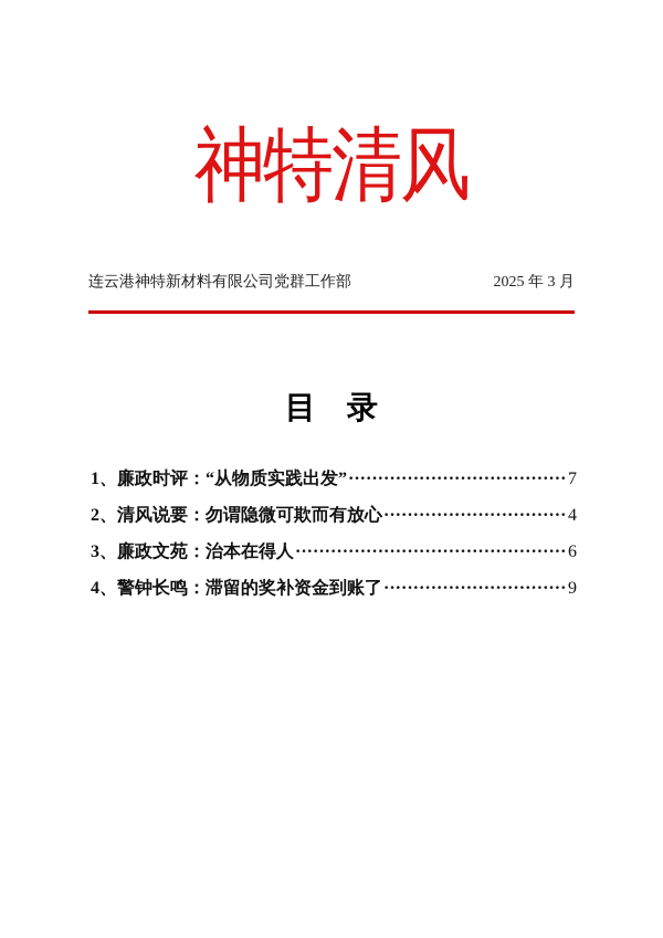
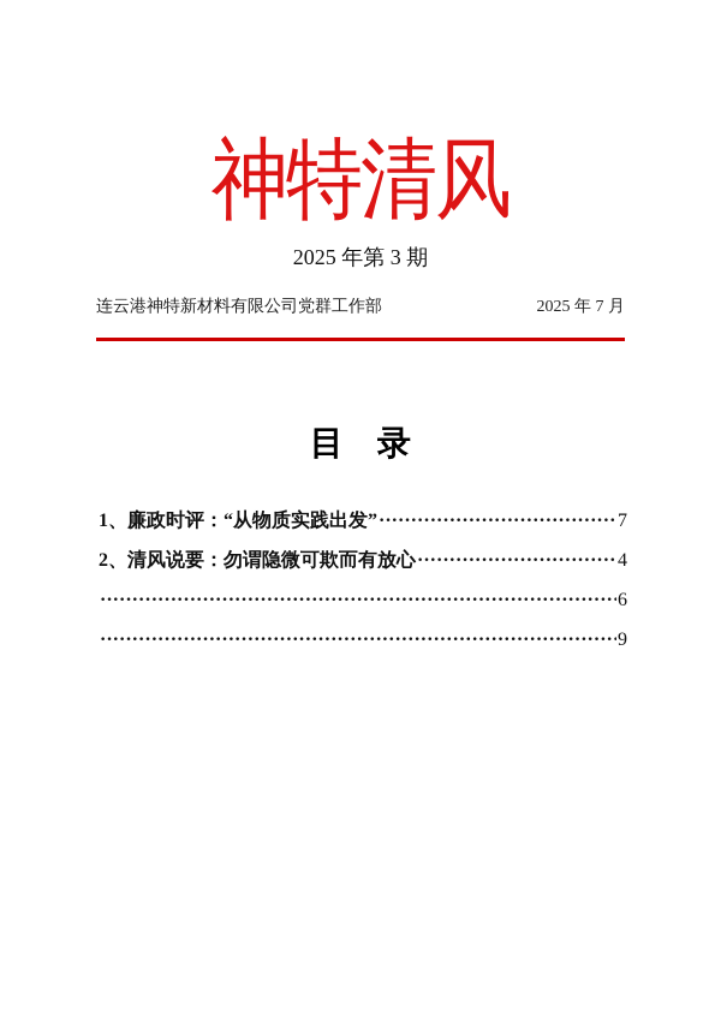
  神特清风
+ 2025 年第 3 期
  连云港神特新材料有限公司党群工作部
- 2025 年 3 月
+ 2025 年 7 月
  目 录
  1、廉政时评：“从物质实践出发”
  7
  2、清风说要：勿谓隐微可欺而有放心
  4
- 3、廉政文苑：治本在得人
  6
- 4、警钟长鸣：滞留的奖补资金到账了
  9
